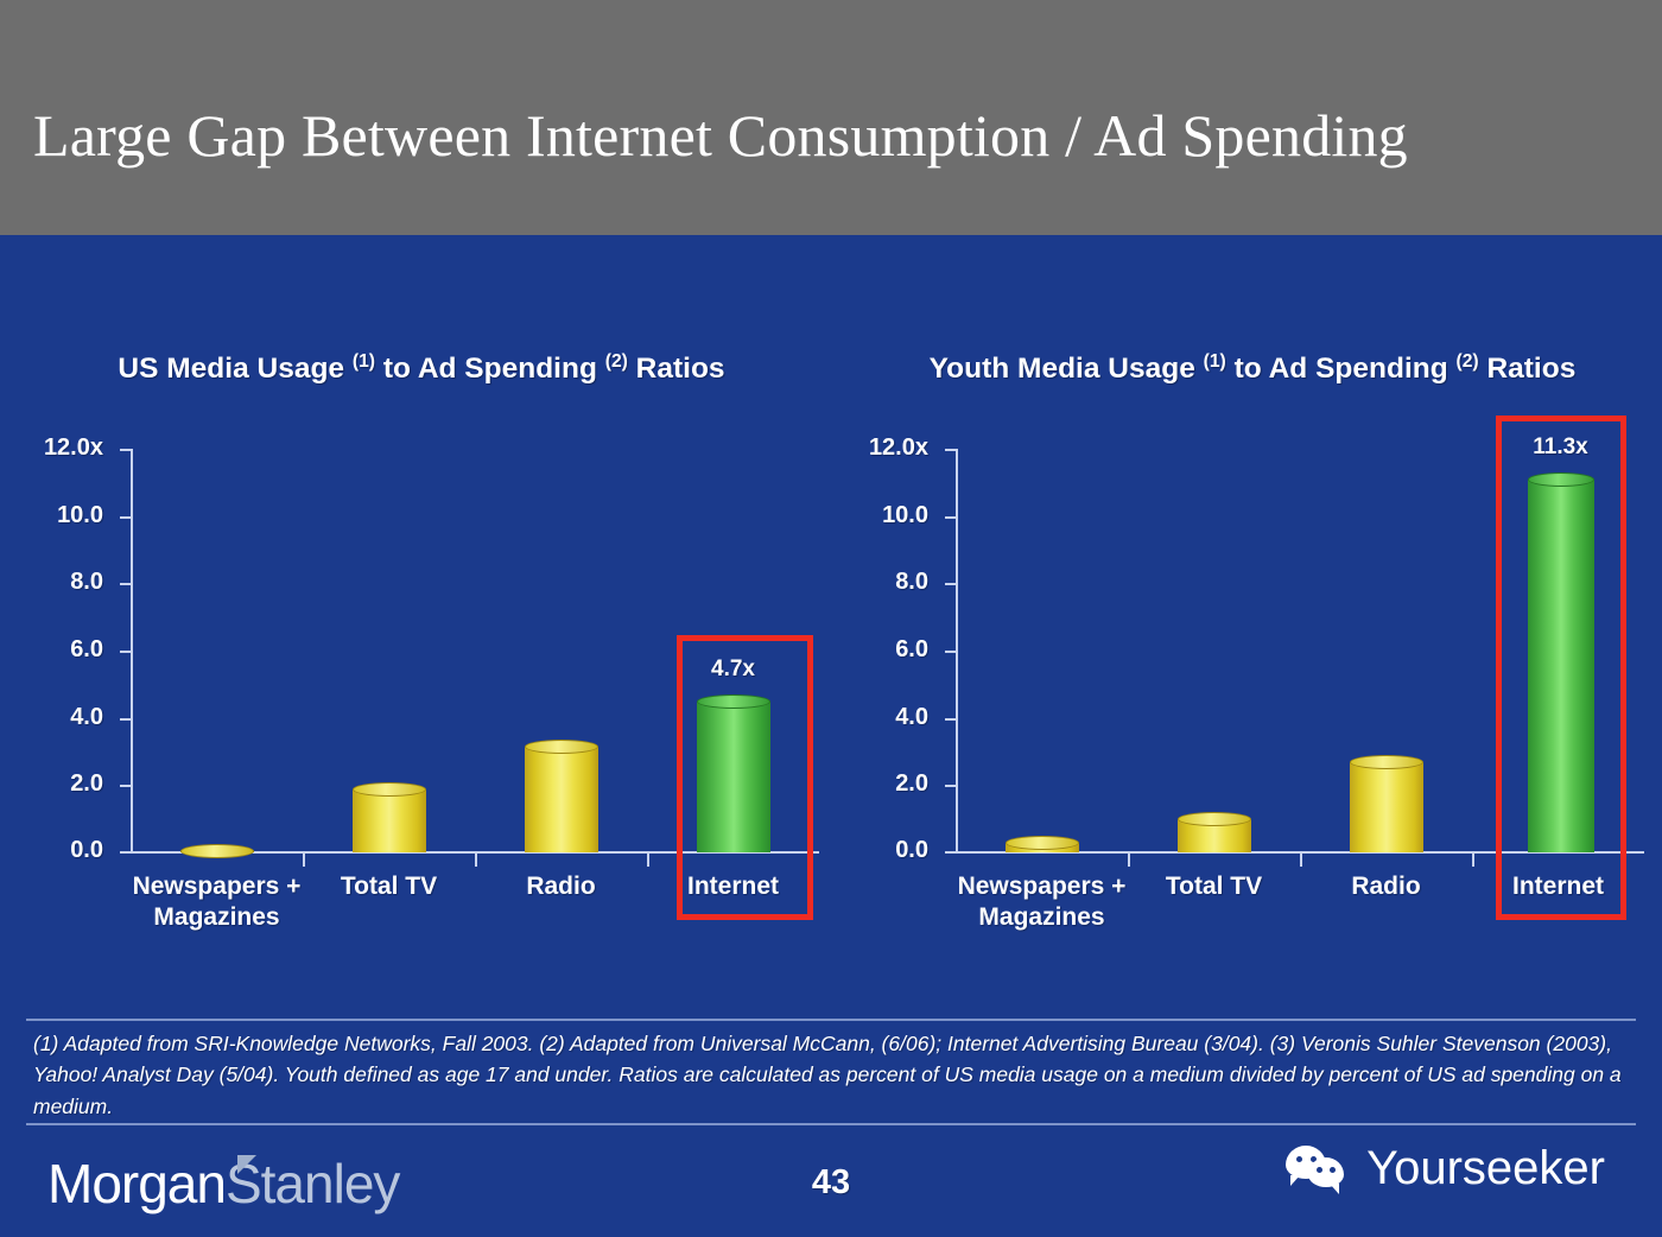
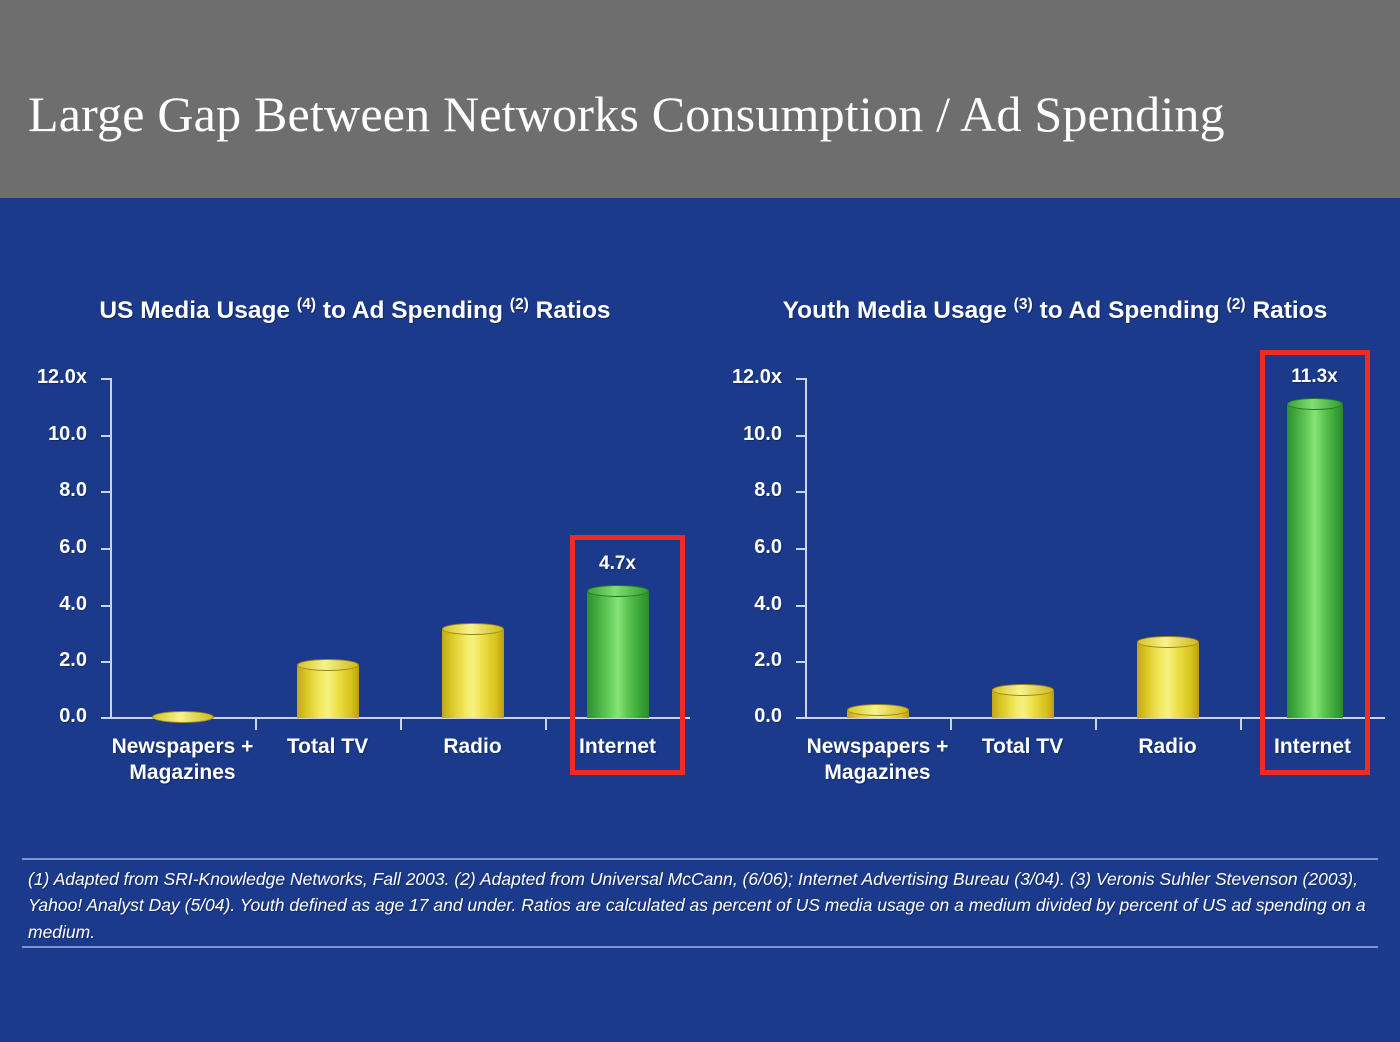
- Large Gap Between Internet Consumption / Ad Spending
+ Large Gap Between Networks Consumption / Ad Spending
- US Media Usage (1) to Ad Spending (2) Ratios
+ US Media Usage (4) to Ad Spending (2) Ratios
  12.0x
  10.0
  8.0
  6.0
  4.0
  2.0
  0.0
  4.7x
  Newspapers + Magazines
  Total TV
  Radio
  Internet
- Youth Media Usage (1) to Ad Spending (2) Ratios
+ Youth Media Usage (3) to Ad Spending (2) Ratios
  12.0x
  10.0
  8.0
  6.0
  4.0
  2.0
  0.0
  11.3x
  Newspapers + Magazines
  Total TV
  Radio
  Internet
  (1) Adapted from SRI-Knowledge Networks, Fall 2003. (2) Adapted from Universal McCann, (6/06); Internet Advertising Bureau (3/04). (3) Veronis Suhler Stevenson (2003), Yahoo! Analyst Day (5/04). Youth defined as age 17 and under. Ratios are calculated as percent of US media usage on a medium divided by percent of US ad spending on a medium.
- MorganStanley
- 43
- Yourseeker
